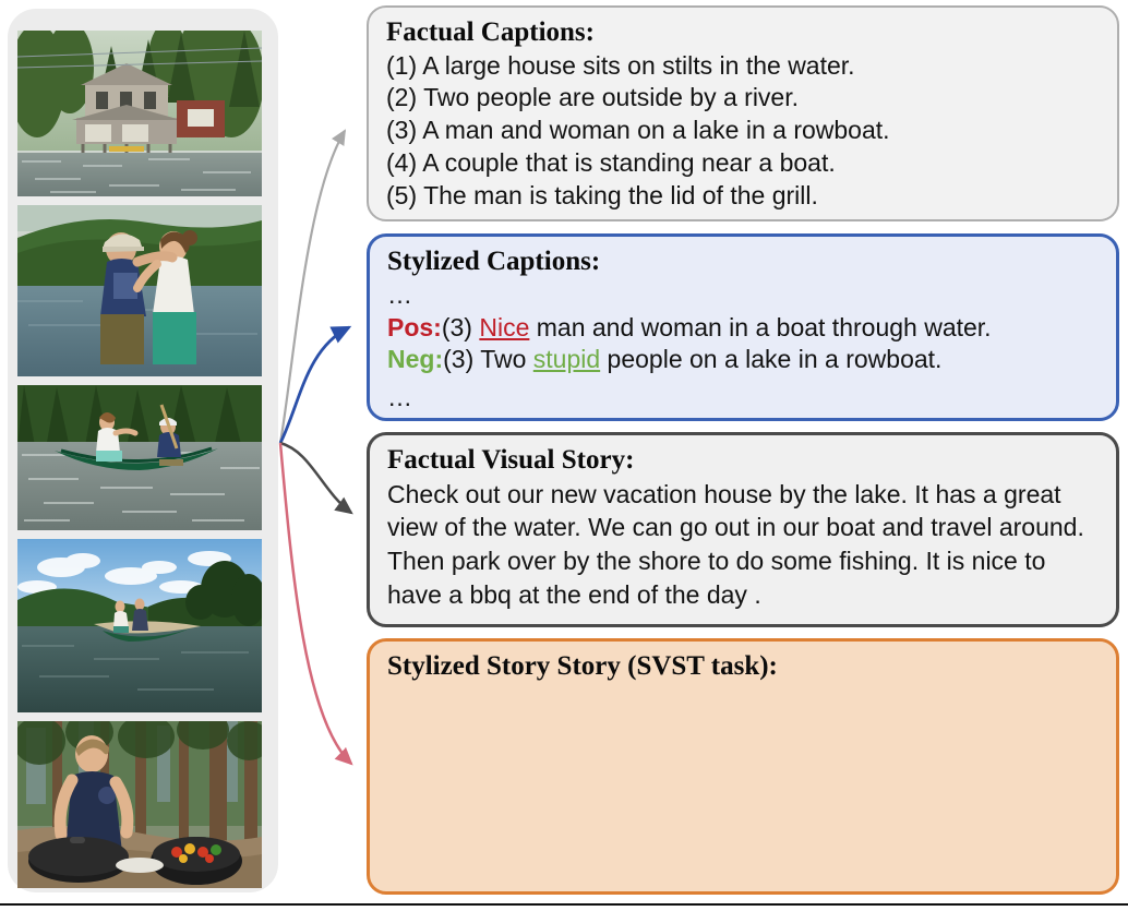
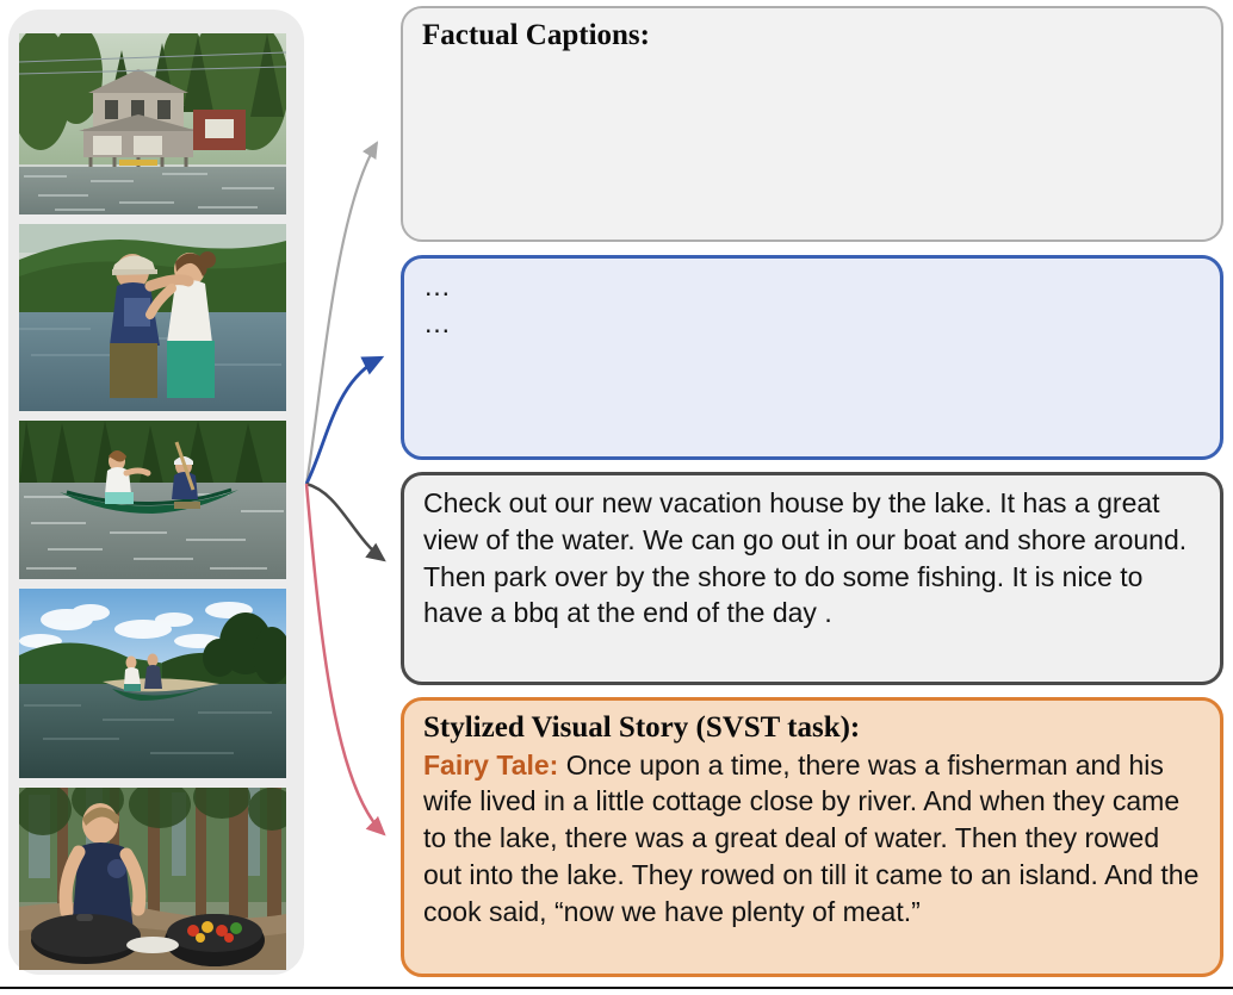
  Factual Captions:
- (1) A large house sits on stilts in the water.
- (2) Two people are outside by a river.
- (3) A man and woman on a lake in a rowboat.
- (4) A couple that is standing near a boat.
- (5) The man is taking the lid of the grill.
- Stylized Captions:
  …
- Pos:(3) Nice man and woman in a boat through water.
- Neg:(3) Two stupid people on a lake in a rowboat.
  …
- Factual Visual Story:
- Check out our new vacation house by the lake. It has a great view of the water. We can go out in our boat and travel around. Then park over by the shore to do some fishing. It is nice to have a bbq at the end of the day .
+ Check out our new vacation house by the lake. It has a great view of the water. We can go out in our boat and shore around. Then park over by the shore to do some fishing. It is nice to have a bbq at the end of the day .
- Stylized Story Story (SVST task):
+ Stylized Visual Story (SVST task):
+ Fairy Tale: Once upon a time, there was a fisherman and his wife lived in a little cottage close by river. And when they came to the lake, there was a great deal of water. Then they rowed out into the lake. They rowed on till it came to an island. And the cook said, “now we have plenty of meat.”
